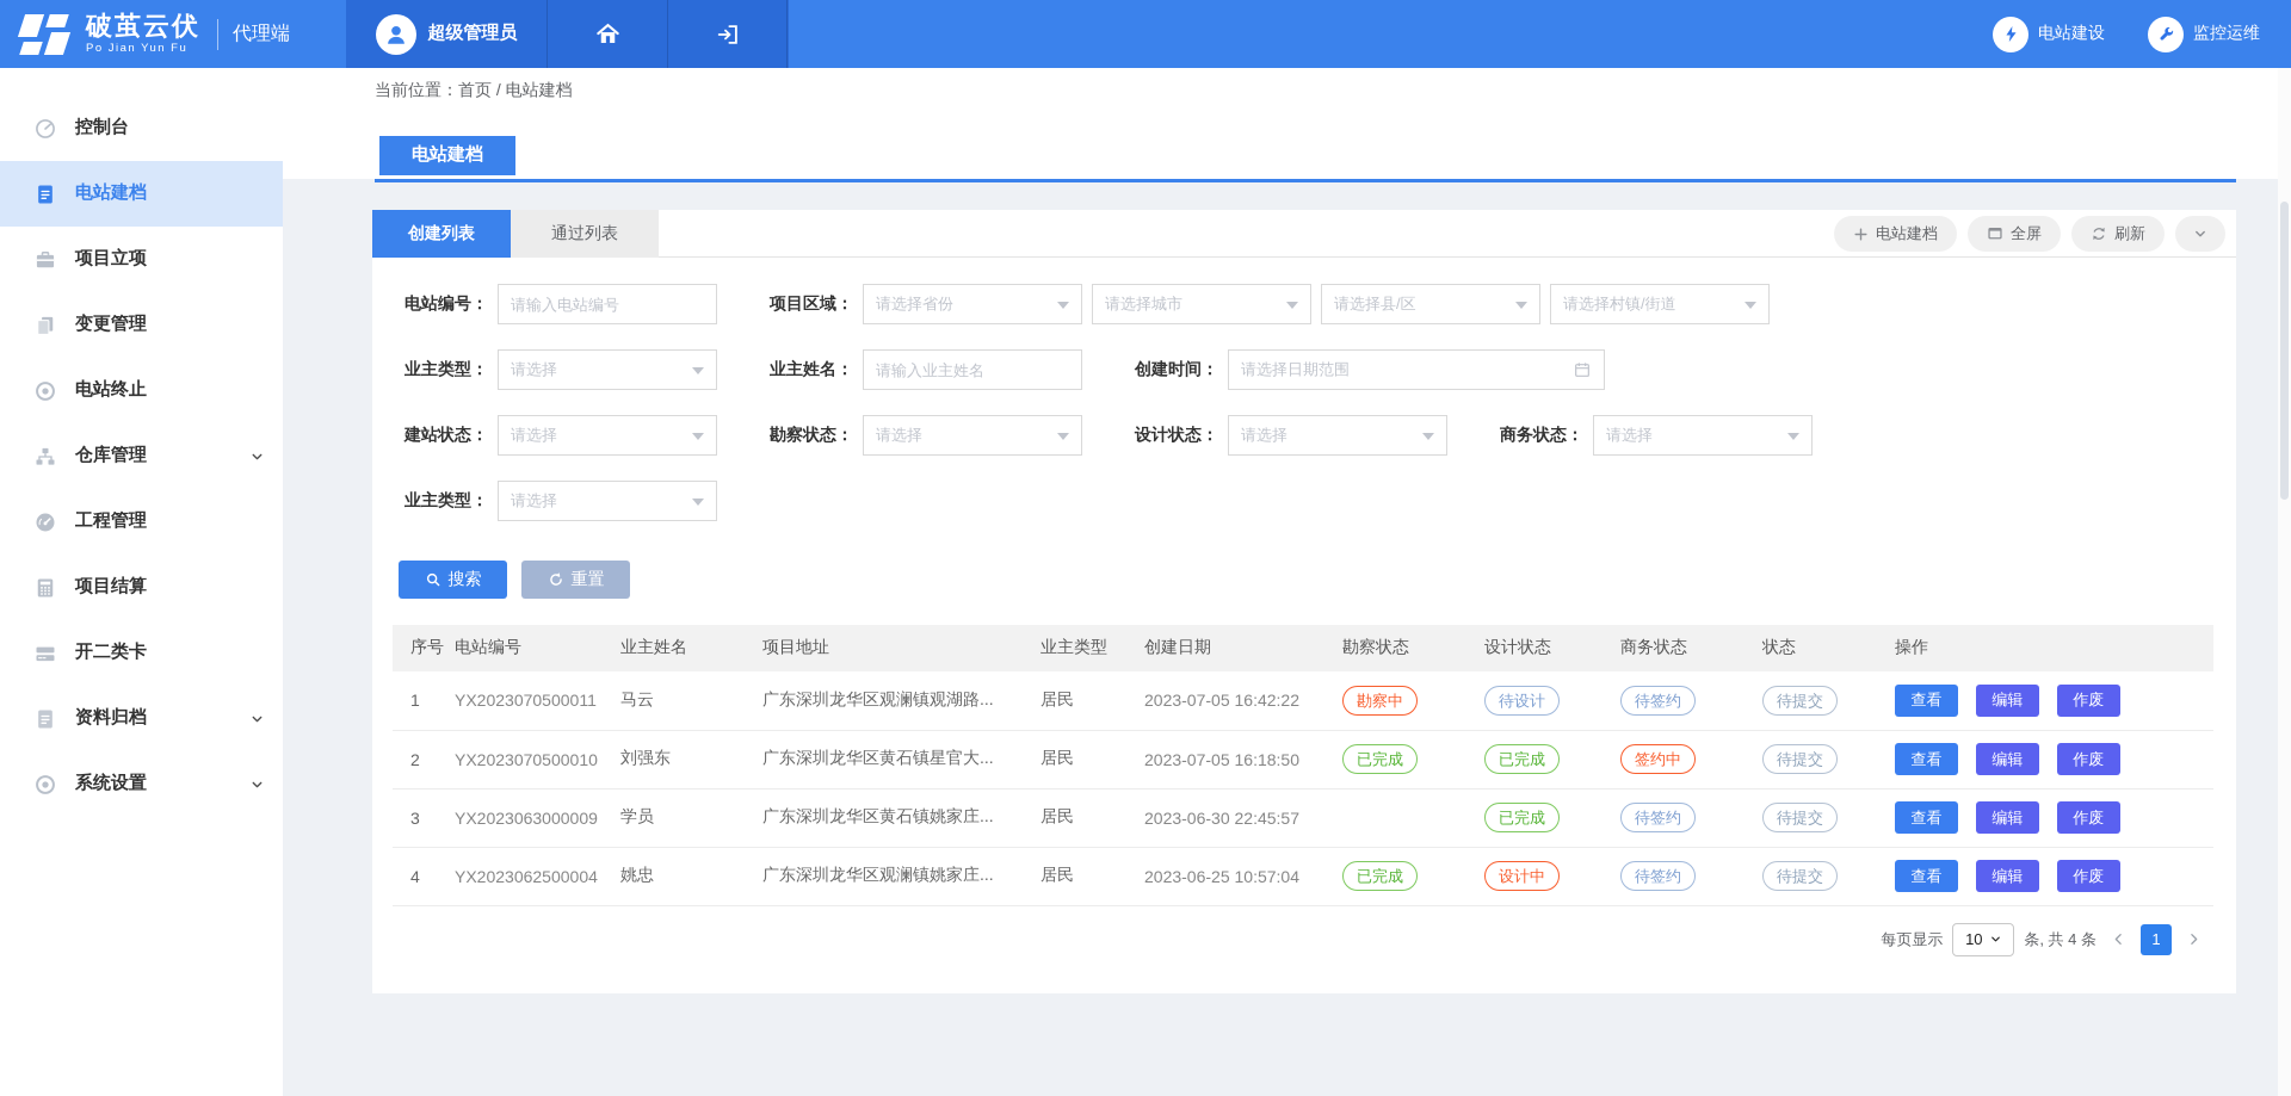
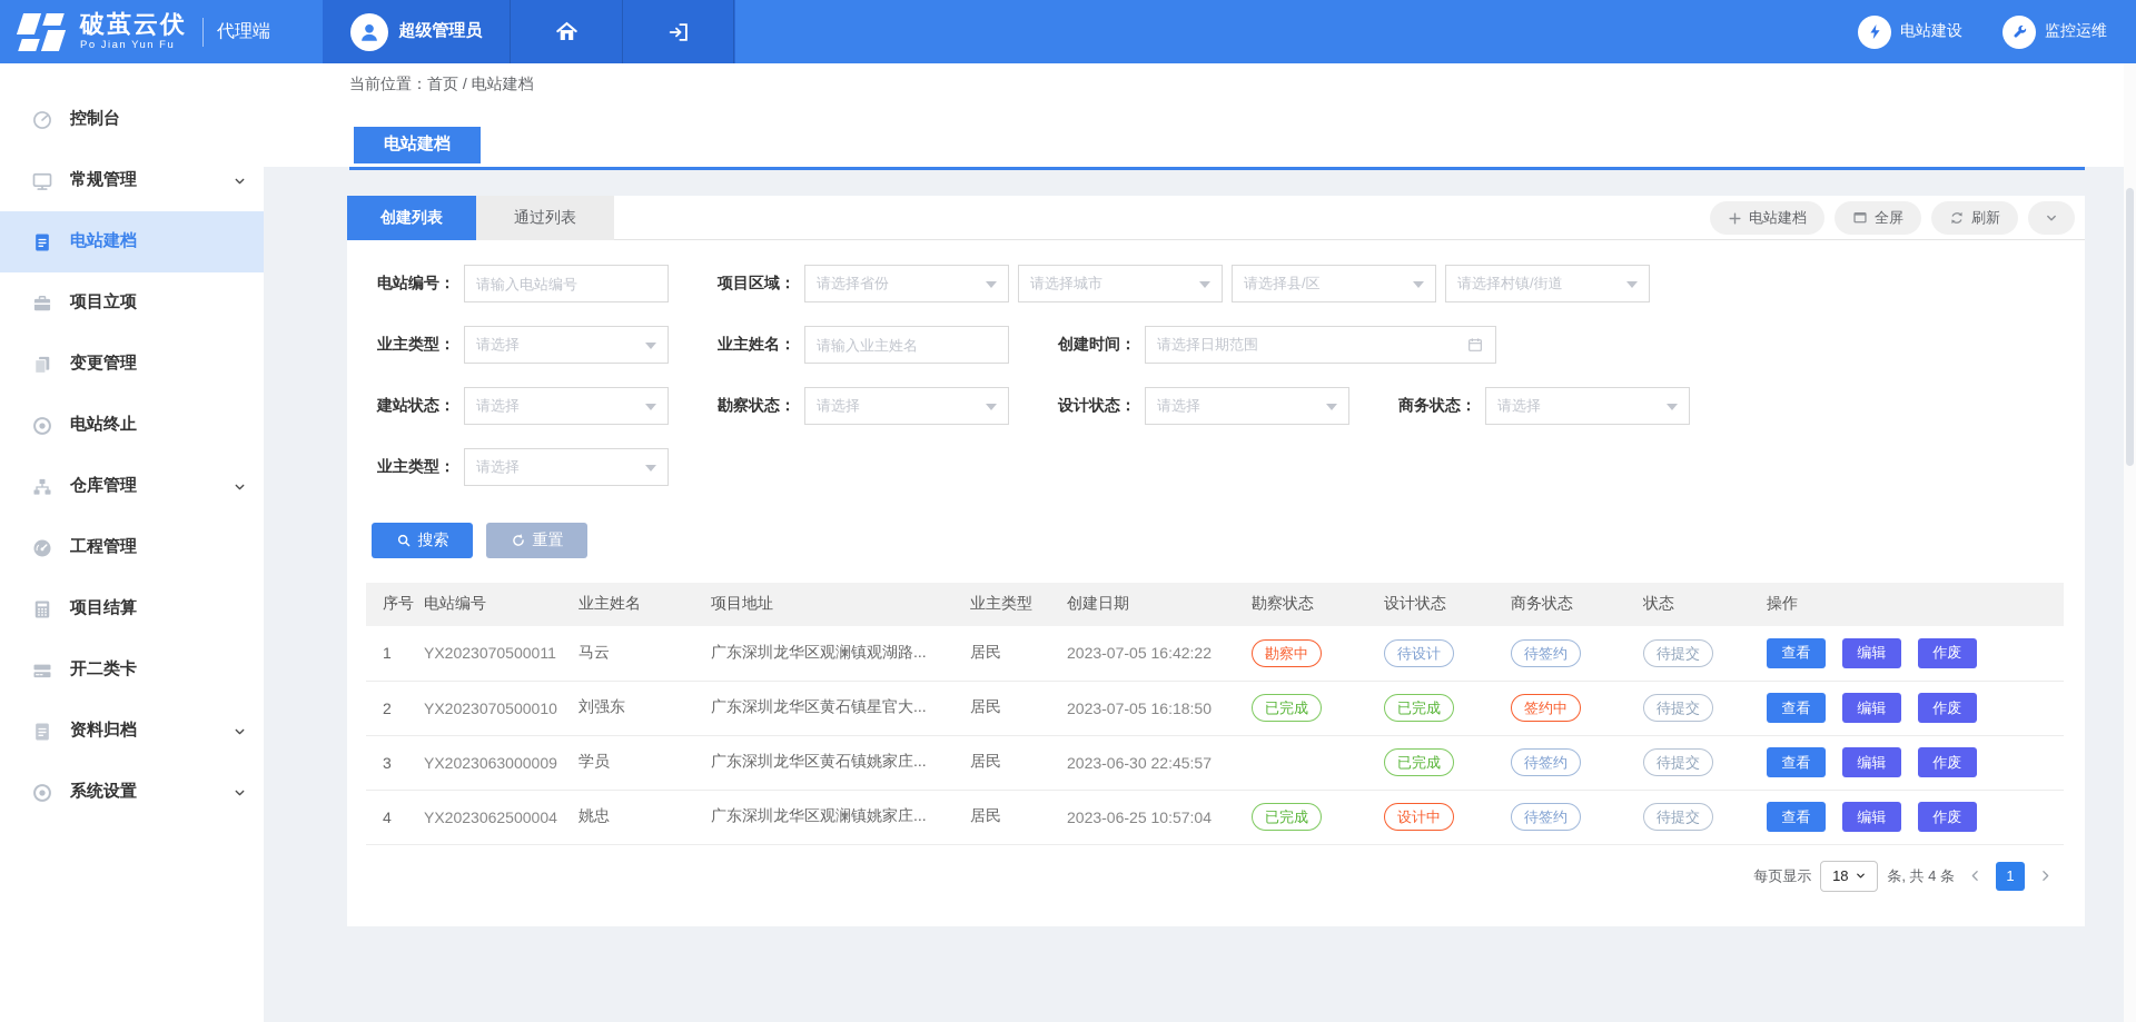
  破茧云伏
  Po Jian Yun Fu
  代理端
  超级管理员
  电站建设
  监控运维
  控制台
+ 常规管理
  电站建档
  项目立项
  变更管理
  电站终止
  仓库管理
  工程管理
  项目结算
  开二类卡
  资料归档
  系统设置
  当前位置：首页 / 电站建档
  电站建档
  创建列表
  通过列表
  电站建档
  全屏
  刷新
  电站编号：
  请输入电站编号
  项目区域：
  请选择省份
  请选择城市
  请选择县/区
  请选择村镇/街道
  业主类型：
  请选择
  业主姓名：
  请输入业主姓名
  创建时间：
  请选择日期范围
  建站状态：
  请选择
  勘察状态：
  请选择
  设计状态：
  请选择
  商务状态：
  请选择
  业主类型：
  请选择
  搜索
  重置
  序号	电站编号	业主姓名	项目地址	业主类型	创建日期	勘察状态	设计状态	商务状态	状态	操作
  1	YX2023070500011	马云	广东深圳龙华区观澜镇观湖路...	居民	2023-07-05 16:42:22	勘察中	待设计	待签约	待提交	查看 编辑 作废
  2	YX2023070500010	刘强东	广东深圳龙华区黄石镇星官大...	居民	2023-07-05 16:18:50	已完成	已完成	签约中	待提交	查看 编辑 作废
  3	YX2023063000009	学员	广东深圳龙华区黄石镇姚家庄...	居民	2023-06-30 22:45:57		已完成	待签约	待提交	查看 编辑 作废
  4	YX2023062500004	姚忠	广东深圳龙华区观澜镇姚家庄...	居民	2023-06-25 10:57:04	已完成	设计中	待签约	待提交	查看 编辑 作废
  每页显示
- 10
+ 18
  条, 共 4 条
  1
